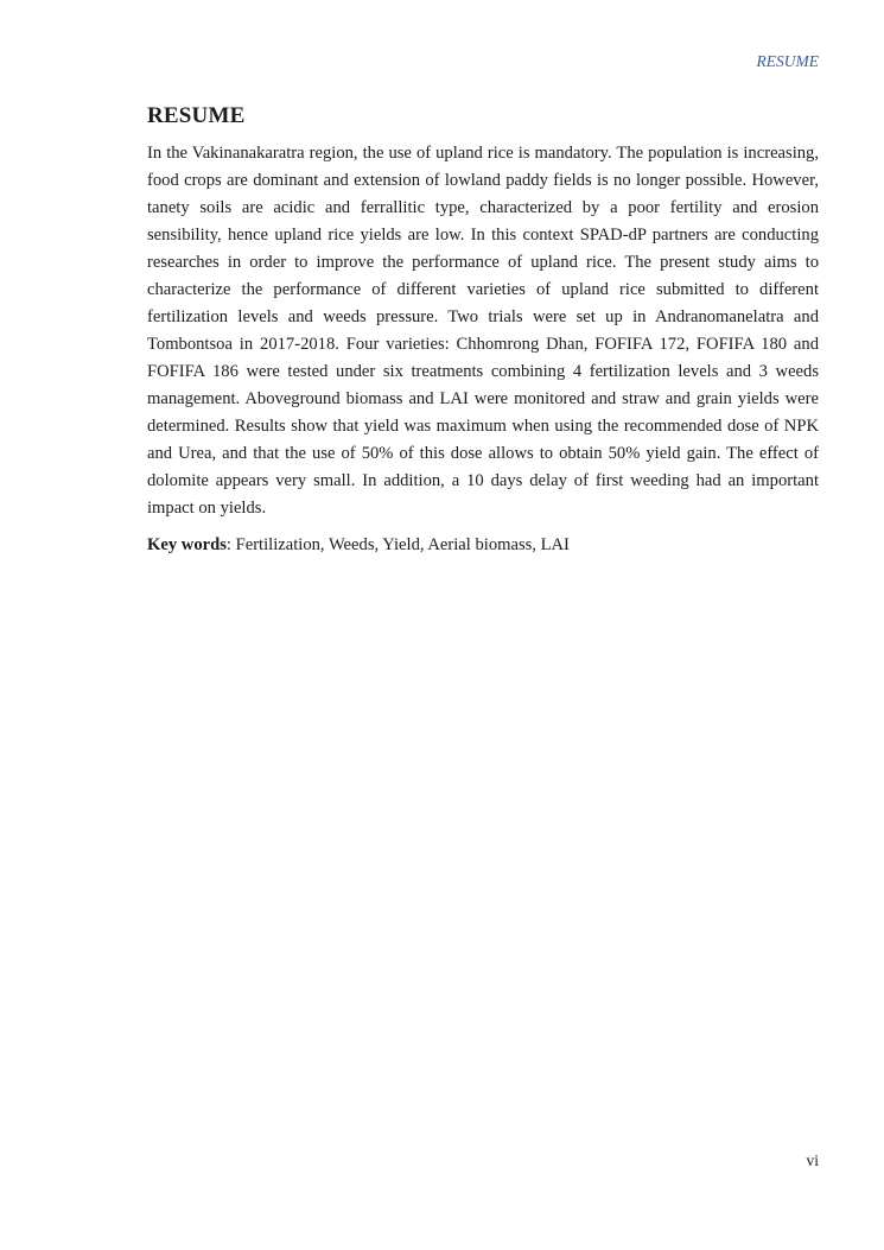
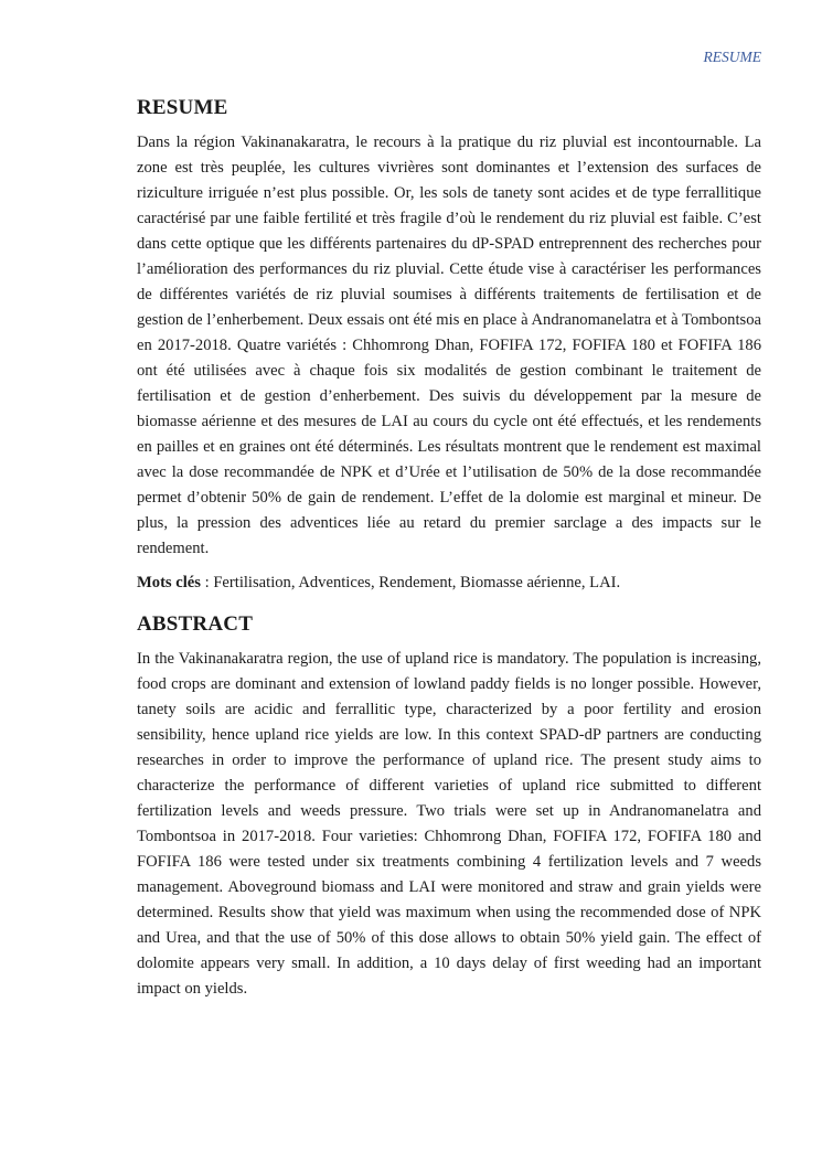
  RESUME
  RESUME
+ Dans la région Vakinanakaratra, le recours à la pratique du riz pluvial est incontournable. La zone est très peuplée, les cultures vivrières sont dominantes et l’extension des surfaces de riziculture irriguée n’est plus possible. Or, les sols de tanety sont acides et de type ferrallitique caractérisé par une faible fertilité et très fragile d’où le rendement du riz pluvial est faible. C’est dans cette optique que les différents partenaires du dP-SPAD entreprennent des recherches pour l’amélioration des performances du riz pluvial. Cette étude vise à caractériser les performances de différentes variétés de riz pluvial soumises à différents traitements de fertilisation et de gestion de l’enherbement. Deux essais ont été mis en place à Andranomanelatra et à Tombontsoa en 2017-2018. Quatre variétés : Chhomrong Dhan, FOFIFA 172, FOFIFA 180 et FOFIFA 186 ont été utilisées avec à chaque fois six modalités de gestion combinant le traitement de fertilisation et de gestion d’enherbement. Des suivis du développement par la mesure de biomasse aérienne et des mesures de LAI au cours du cycle ont été effectués, et les rendements en pailles et en graines ont été déterminés. Les résultats montrent que le rendement est maximal avec la dose recommandée de NPK et d’Urée et l’utilisation de 50% de la dose recommandée permet d’obtenir 50% de gain de rendement. L’effet de la dolomie est marginal et mineur. De plus, la pression des adventices liée au retard du premier sarclage a des impacts sur le rendement.
+ Mots clés : Fertilisation, Adventices, Rendement, Biomasse aérienne, LAI.
+ ABSTRACT
- In the Vakinanakaratra region, the use of upland rice is mandatory. The population is increasing, food crops are dominant and extension of lowland paddy fields is no longer possible. However, tanety soils are acidic and ferrallitic type, characterized by a poor fertility and erosion sensibility, hence upland rice yields are low. In this context SPAD-dP partners are conducting researches in order to improve the performance of upland rice. The present study aims to characterize the performance of different varieties of upland rice submitted to different fertilization levels and weeds pressure. Two trials were set up in Andranomanelatra and Tombontsoa in 2017-2018. Four varieties: Chhomrong Dhan, FOFIFA 172, FOFIFA 180 and FOFIFA 186 were tested under six treatments combining 4 fertilization levels and 3 weeds management. Aboveground biomass and LAI were monitored and straw and grain yields were determined. Results show that yield was maximum when using the recommended dose of NPK and Urea, and that the use of 50% of this dose allows to obtain 50% yield gain. The effect of dolomite appears very small. In addition, a 10 days delay of first weeding had an important impact on yields.
+ In the Vakinanakaratra region, the use of upland rice is mandatory. The population is increasing, food crops are dominant and extension of lowland paddy fields is no longer possible. However, tanety soils are acidic and ferrallitic type, characterized by a poor fertility and erosion sensibility, hence upland rice yields are low. In this context SPAD-dP partners are conducting researches in order to improve the performance of upland rice. The present study aims to characterize the performance of different varieties of upland rice submitted to different fertilization levels and weeds pressure. Two trials were set up in Andranomanelatra and Tombontsoa in 2017-2018. Four varieties: Chhomrong Dhan, FOFIFA 172, FOFIFA 180 and FOFIFA 186 were tested under six treatments combining 4 fertilization levels and 7 weeds management. Aboveground biomass and LAI were monitored and straw and grain yields were determined. Results show that yield was maximum when using the recommended dose of NPK and Urea, and that the use of 50% of this dose allows to obtain 50% yield gain. The effect of dolomite appears very small. In addition, a 10 days delay of first weeding had an important impact on yields.
- Key words: Fertilization, Weeds, Yield, Aerial biomass, LAI
- vi
